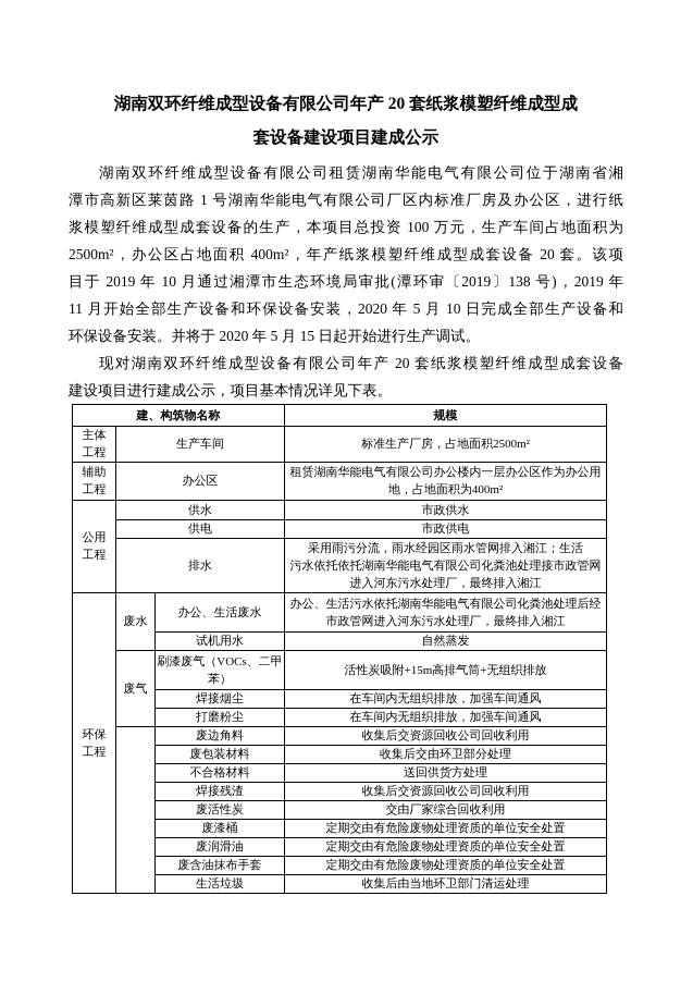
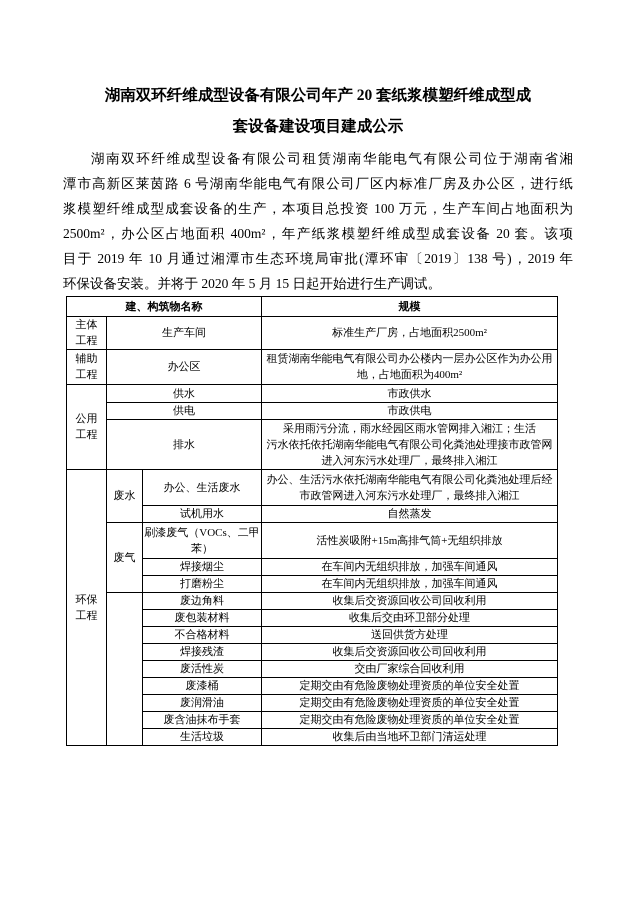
  湖南双环纤维成型设备有限公司年产 20 套纸浆模塑纤维成型成
  套设备建设项目建成公示
  湖南双环纤维成型设备有限公司租赁湖南华能电气有限公司位于湖南省湘
- 潭市高新区莱茵路 1 号湖南华能电气有限公司厂区内标准厂房及办公区，进行纸
+ 潭市高新区莱茵路 6 号湖南华能电气有限公司厂区内标准厂房及办公区，进行纸
  浆模塑纤维成型成套设备的生产，本项目总投资 100 万元，生产车间占地面积为
  2500m²，办公区占地面积 400m²，年产纸浆模塑纤维成型成套设备 20 套。该项
  目于 2019 年 10 月通过湘潭市生态环境局审批(潭环审〔2019〕138 号)，2019 年
- 11 月开始全部生产设备和环保设备安装，2020 年 5 月 10 日完成全部生产设备和
  环保设备安装。并将于 2020 年 5 月 15 日起开始进行生产调试。
- 现对湖南双环纤维成型设备有限公司年产 20 套纸浆模塑纤维成型成套设备
- 建设项目进行建成公示，项目基本情况详见下表。
  建、构筑物名称	规模
  主体 工程	生产车间	标准生产厂房，占地面积2500m²
  辅助 工程	办公区	租赁湖南华能电气有限公司办公楼内一层办公区作为办公用 地，占地面积为400m²
  公用 工程	供水	市政供水
  供电	市政供电
  排水	采用雨污分流，雨水经园区雨水管网排入湘江；生活 污水依托依托湖南华能电气有限公司化粪池处理接市政管网 进入河东污水处理厂，最终排入湘江
  环保 工程	废水	办公、生活废水	办公、生活污水依托湖南华能电气有限公司化粪池处理后经 市政管网进入河东污水处理厂，最终排入湘江
  试机用水	自然蒸发
  废气	刷漆废气（VOCs、二甲 苯）	活性炭吸附+15m高排气筒+无组织排放
  焊接烟尘	在车间内无组织排放，加强车间通风
  打磨粉尘	在车间内无组织排放，加强车间通风
  	废边角料	收集后交资源回收公司回收利用
  废包装材料	收集后交由环卫部分处理
  不合格材料	送回供货方处理
  焊接残渣	收集后交资源回收公司回收利用
  废活性炭	交由厂家综合回收利用
  废漆桶	定期交由有危险废物处理资质的单位安全处置
  废润滑油	定期交由有危险废物处理资质的单位安全处置
  废含油抹布手套	定期交由有危险废物处理资质的单位安全处置
  生活垃圾	收集后由当地环卫部门清运处理
